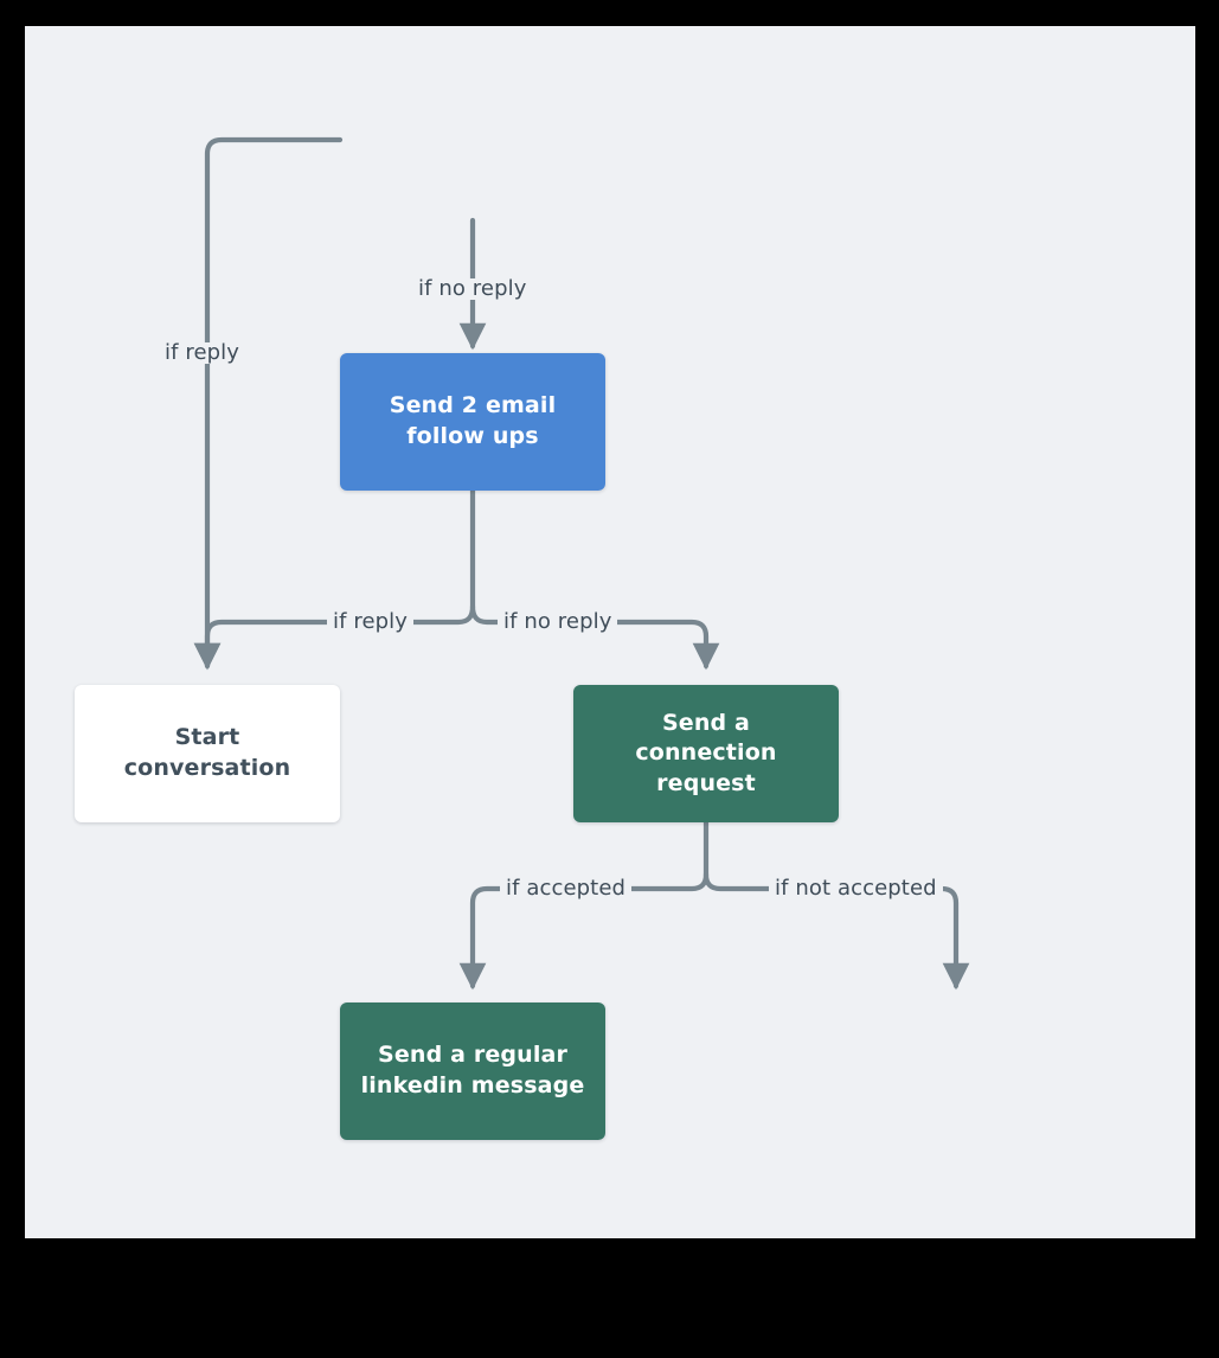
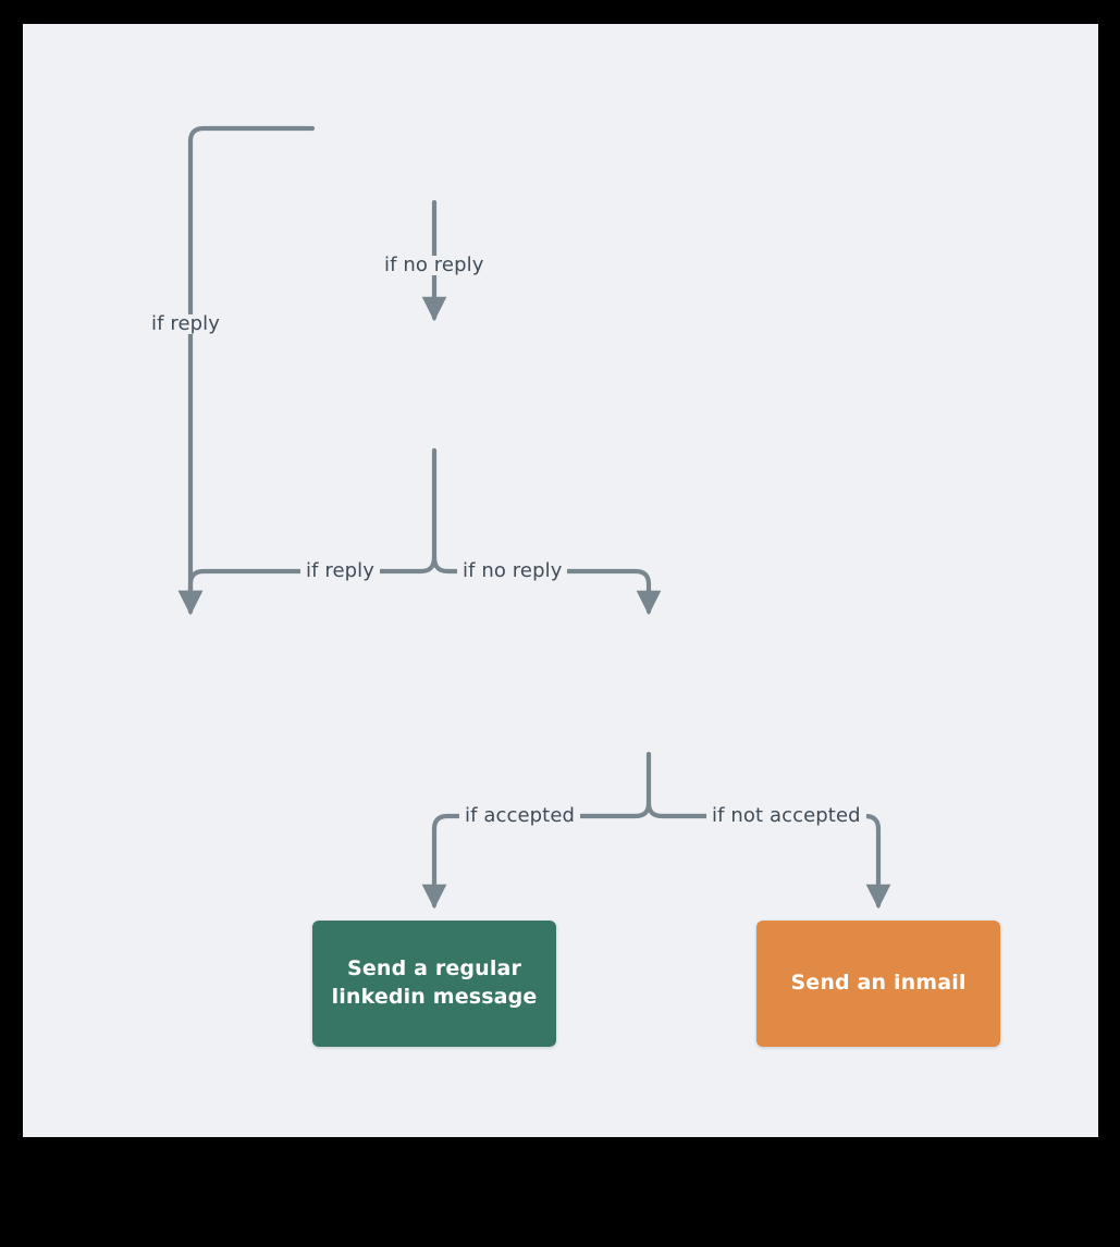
- Send 2 email follow ups
- Start conversation
- Send a connection request
  Send a regular linkedin message
+ Send an inmail
  if reply
  if no reply
  if reply
  if no reply
  if accepted
  if not accepted
